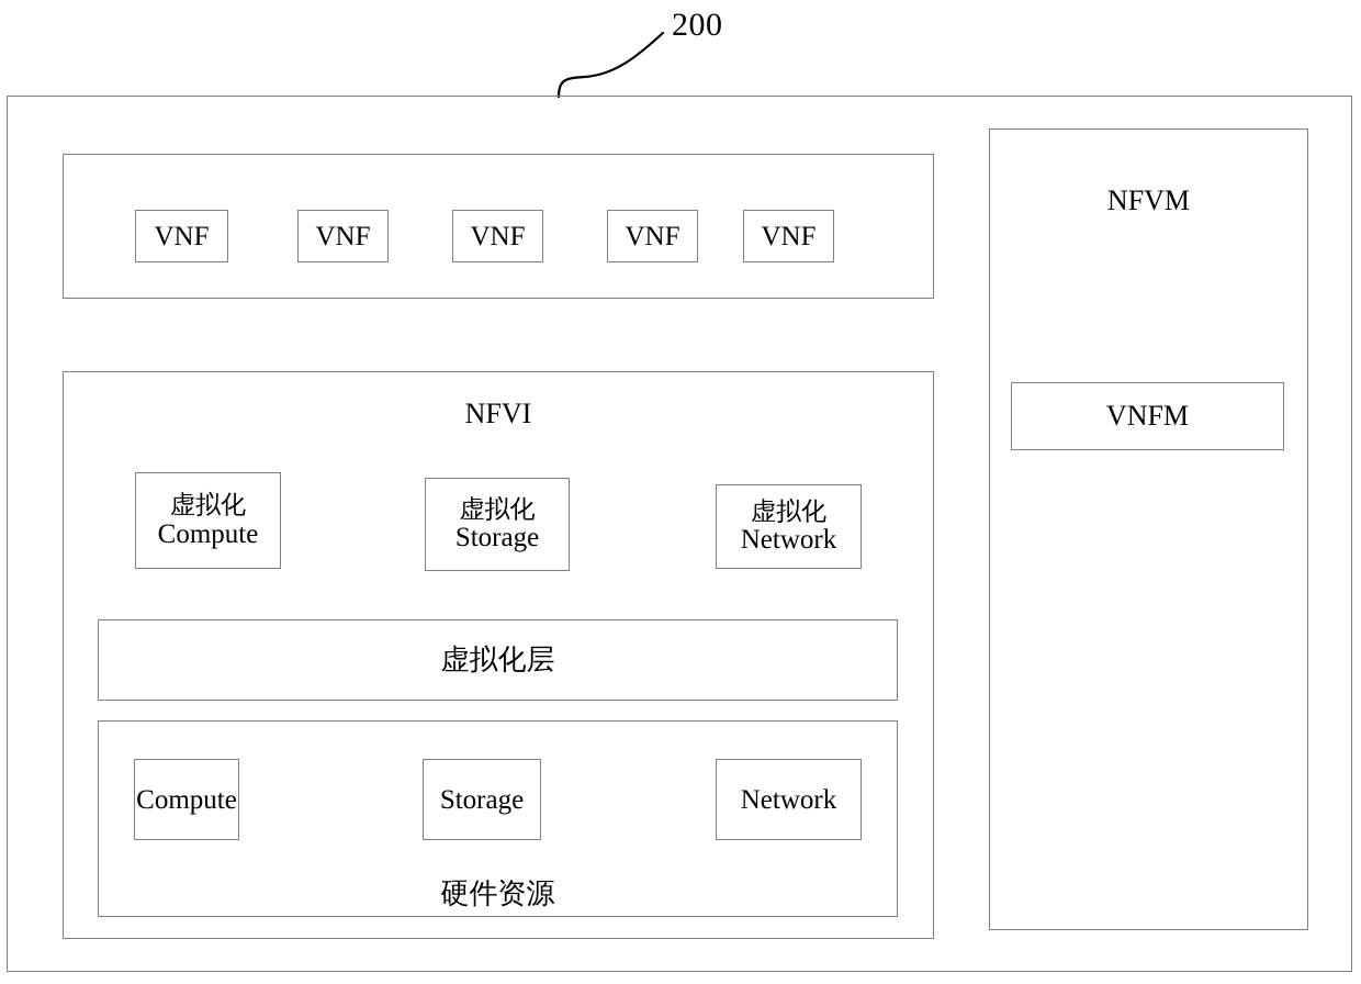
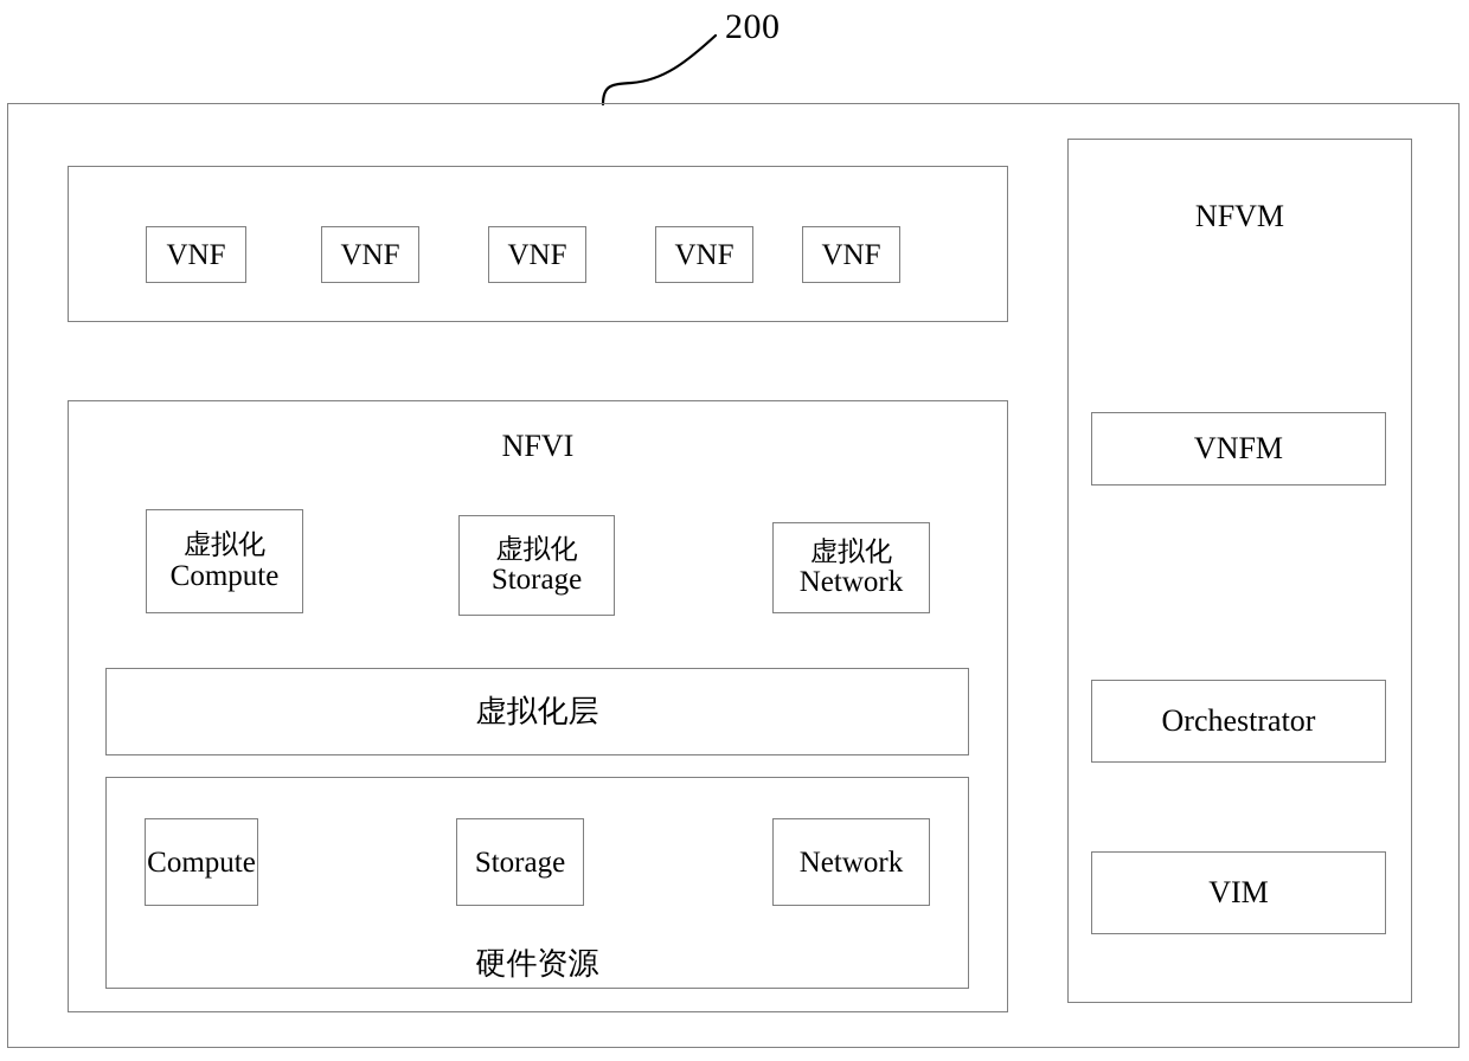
  200
  VNF
  VNF
  VNF
  VNF
  VNF
  NFVI
  虚拟化
  Compute
  虚拟化
  Storage
  虚拟化
  Network
  虚拟化层
  Compute
  Storage
  Network
  硬件资源
  NFVM
  VNFM
+ Orchestrator
+ VIM
